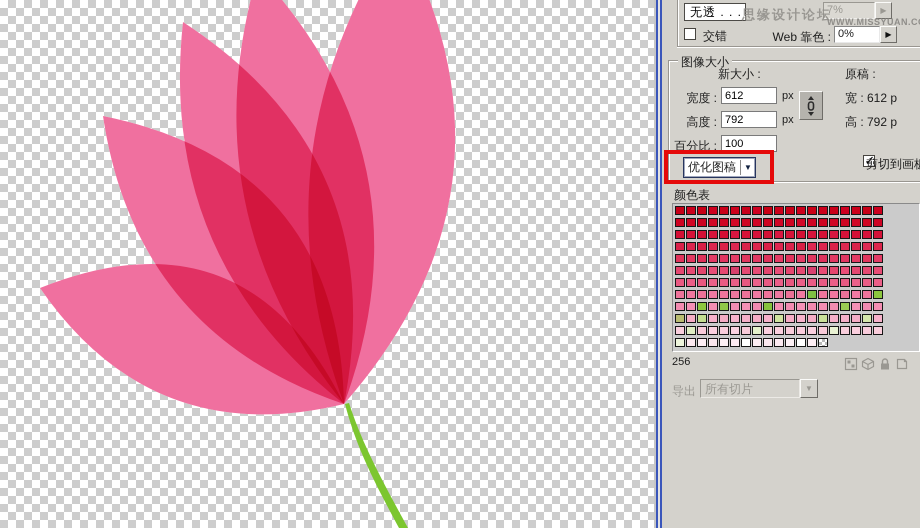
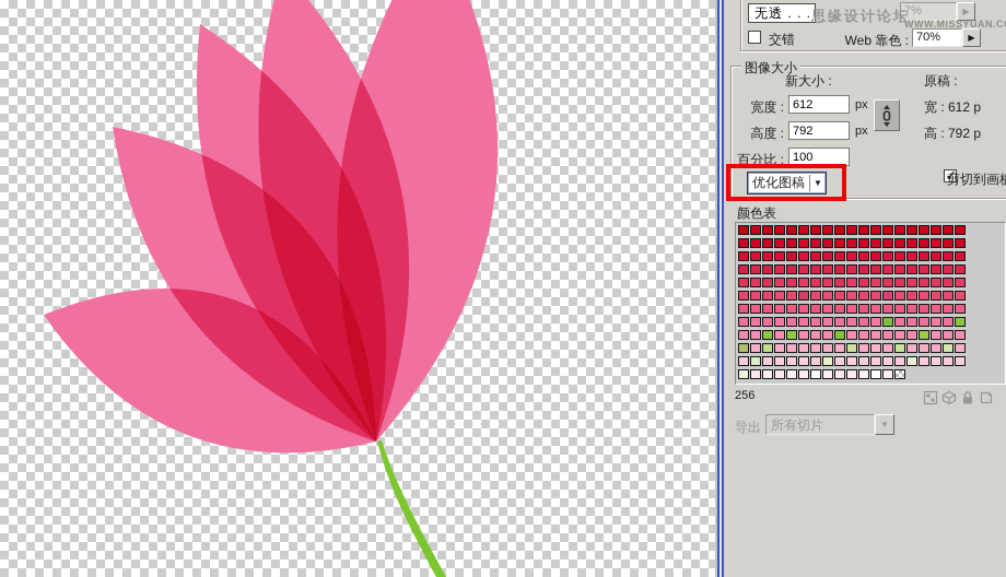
  无透 . . .
  思缘设计论坛
  WWW.MISSYUAN.C
  7%
  ▶
  交错
  Web 靠色 :
- 0%
+ 70%
  ▶
  图像大小
  新大小 :
  宽度 :
  612
  px
  高度 :
  792
  px
  百分比 :
  100
  原稿 :
  宽 : 612 p
  高 : 792 p
  剪切到画
  优化图稿
  ▼
  颜色表
  256
  所有切片
  ▼
